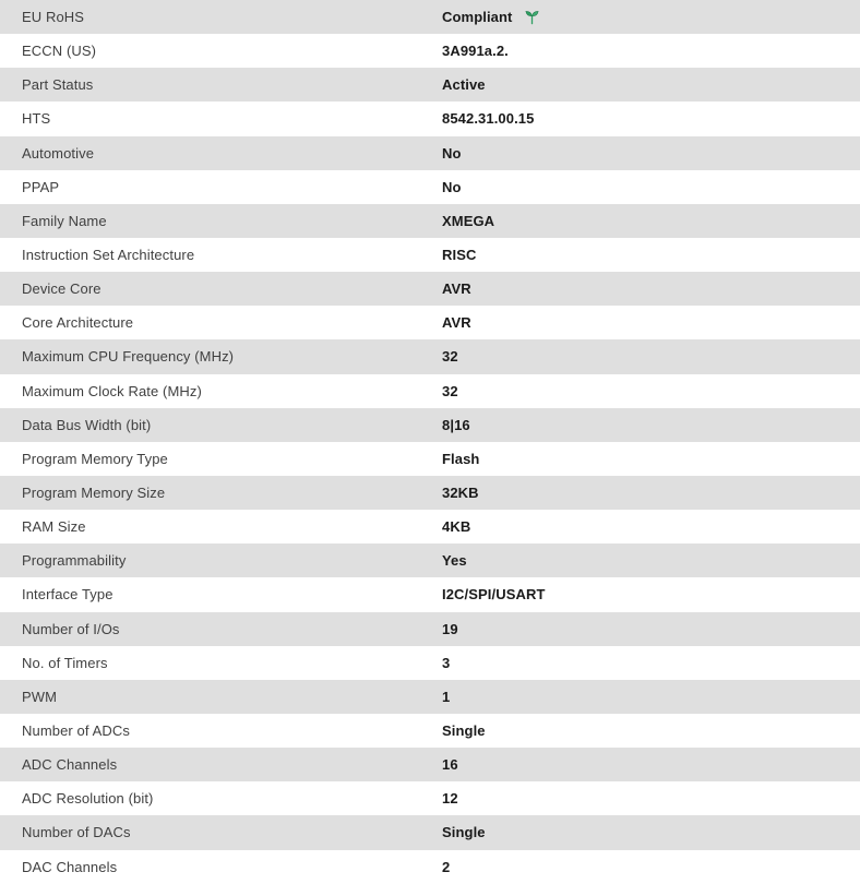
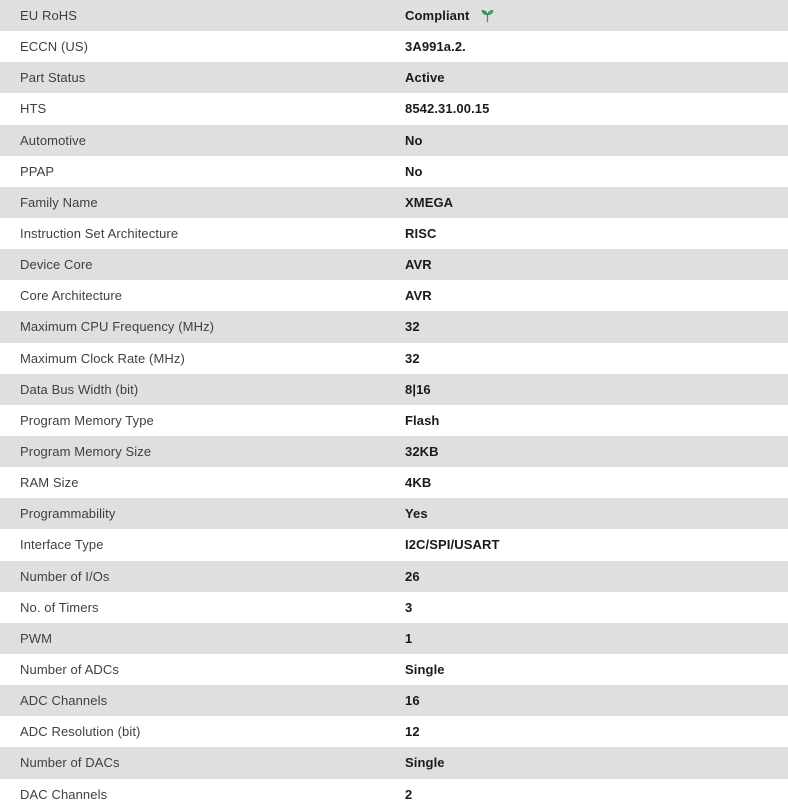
  EU RoHS
  Compliant
  ECCN (US)
  3A991a.2.
  Part Status
  Active
  HTS
  8542.31.00.15
  Automotive
  No
  PPAP
  No
  Family Name
  XMEGA
  Instruction Set Architecture
  RISC
  Device Core
  AVR
  Core Architecture
  AVR
  Maximum CPU Frequency (MHz)
  32
  Maximum Clock Rate (MHz)
  32
  Data Bus Width (bit)
  8|16
  Program Memory Type
  Flash
  Program Memory Size
  32KB
  RAM Size
  4KB
  Programmability
  Yes
  Interface Type
  I2C/SPI/USART
  Number of I/Os
- 19
+ 26
  No. of Timers
  3
  PWM
  1
  Number of ADCs
  Single
  ADC Channels
  16
  ADC Resolution (bit)
  12
  Number of DACs
  Single
  DAC Channels
  2
